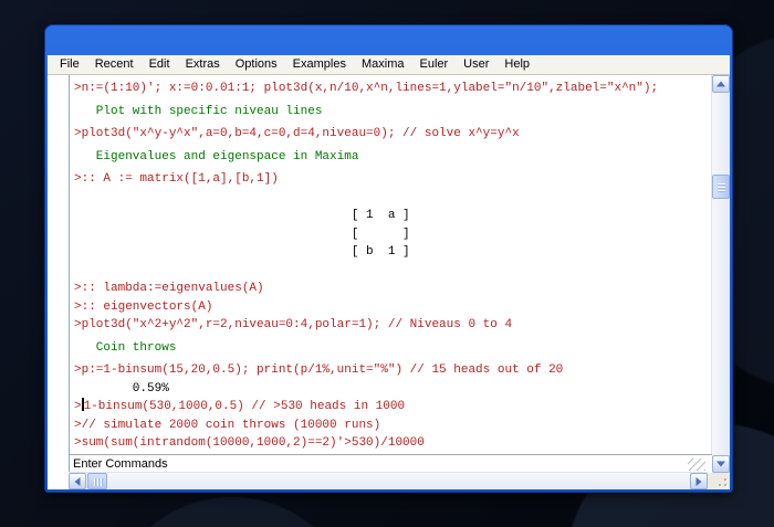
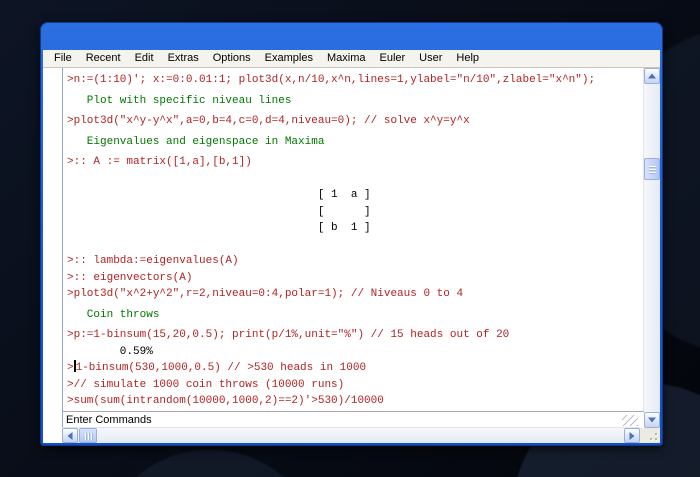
  File Recent Edit Extras Options Examples Maxima Euler User Help
  >n:=(1:10)'; x:=0:0.01:1; plot3d(x,n/10,x^n,lines=1,ylabel="n/10",zlabel="x^n");
  Plot with specific niveau lines
  >plot3d("x^y-y^x",a=0,b=4,c=0,d=4,niveau=0); // solve x^y=y^x
  Eigenvalues and eigenspace in Maxima
  >:: A := matrix([1,a],[b,1])
  [ 1 a ]
  [ ]
  [ b 1 ]
  >:: lambda:=eigenvalues(A)
  >:: eigenvectors(A)
  >plot3d("x^2+y^2",r=2,niveau=0:4,polar=1); // Niveaus 0 to 4
  Coin throws
  >p:=1-binsum(15,20,0.5); print(p/1%,unit="%") // 15 heads out of 20
  0.59%
  > 1-binsum(530,1000,0.5) // >530 heads in 1000
- >// simulate 2000 coin throws (10000 runs)
+ >// simulate 1000 coin throws (10000 runs)
  >sum(sum(intrandom(10000,1000,2)==2)'>530)/10000
  Enter Commands
